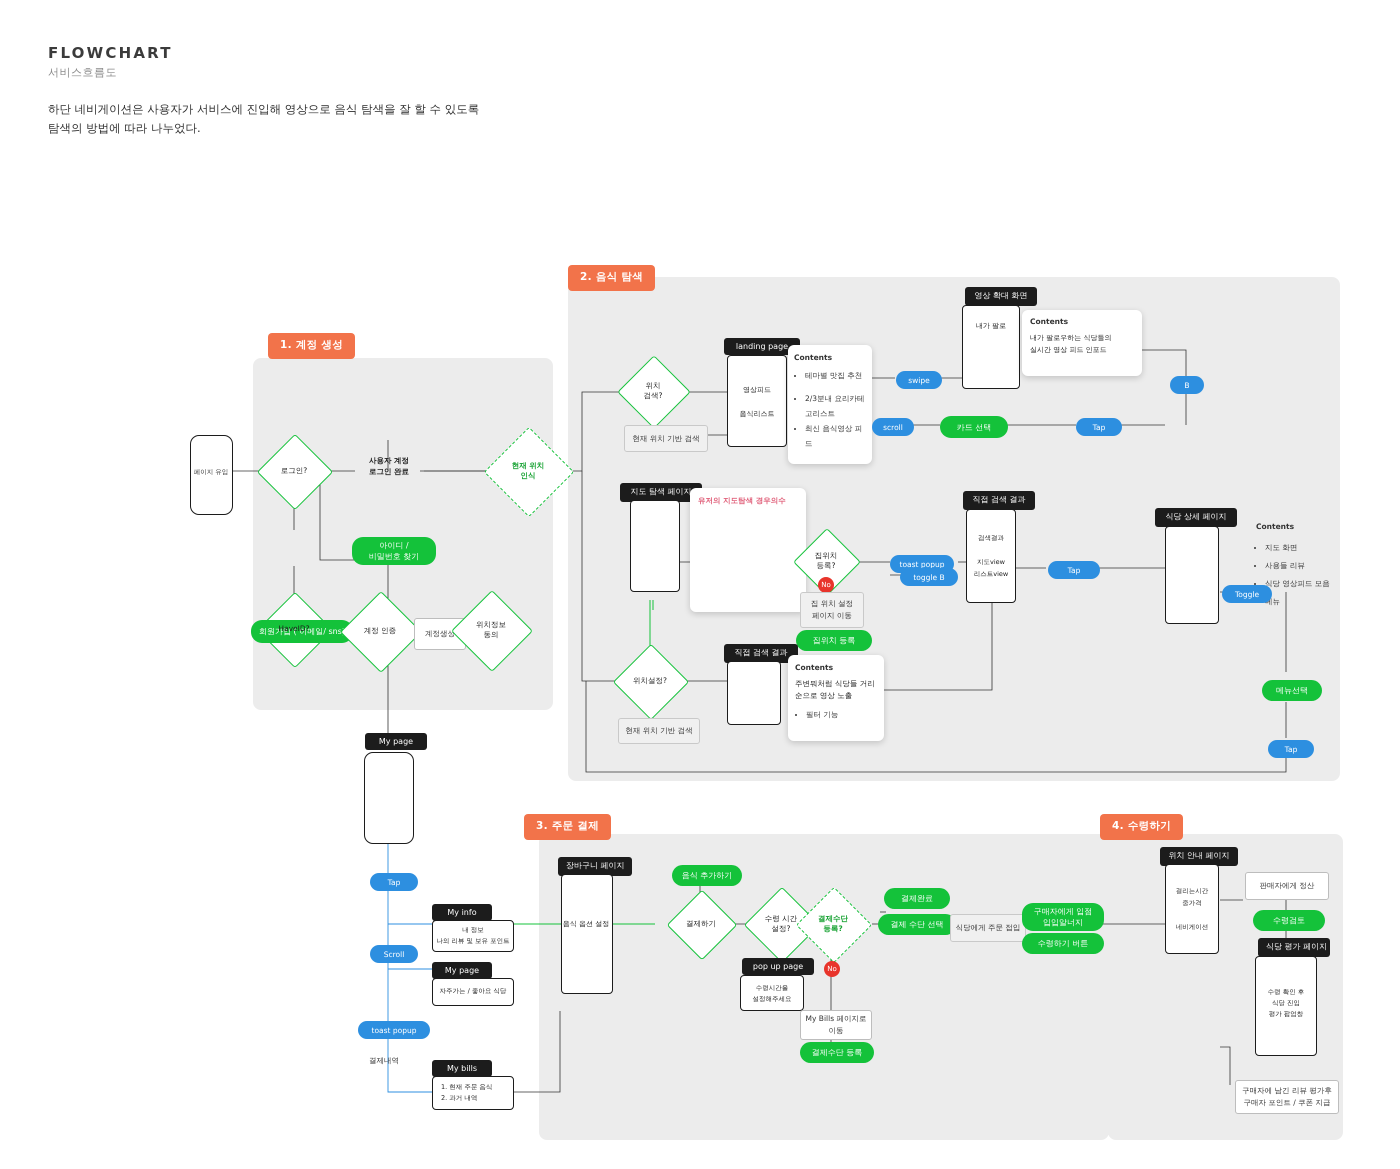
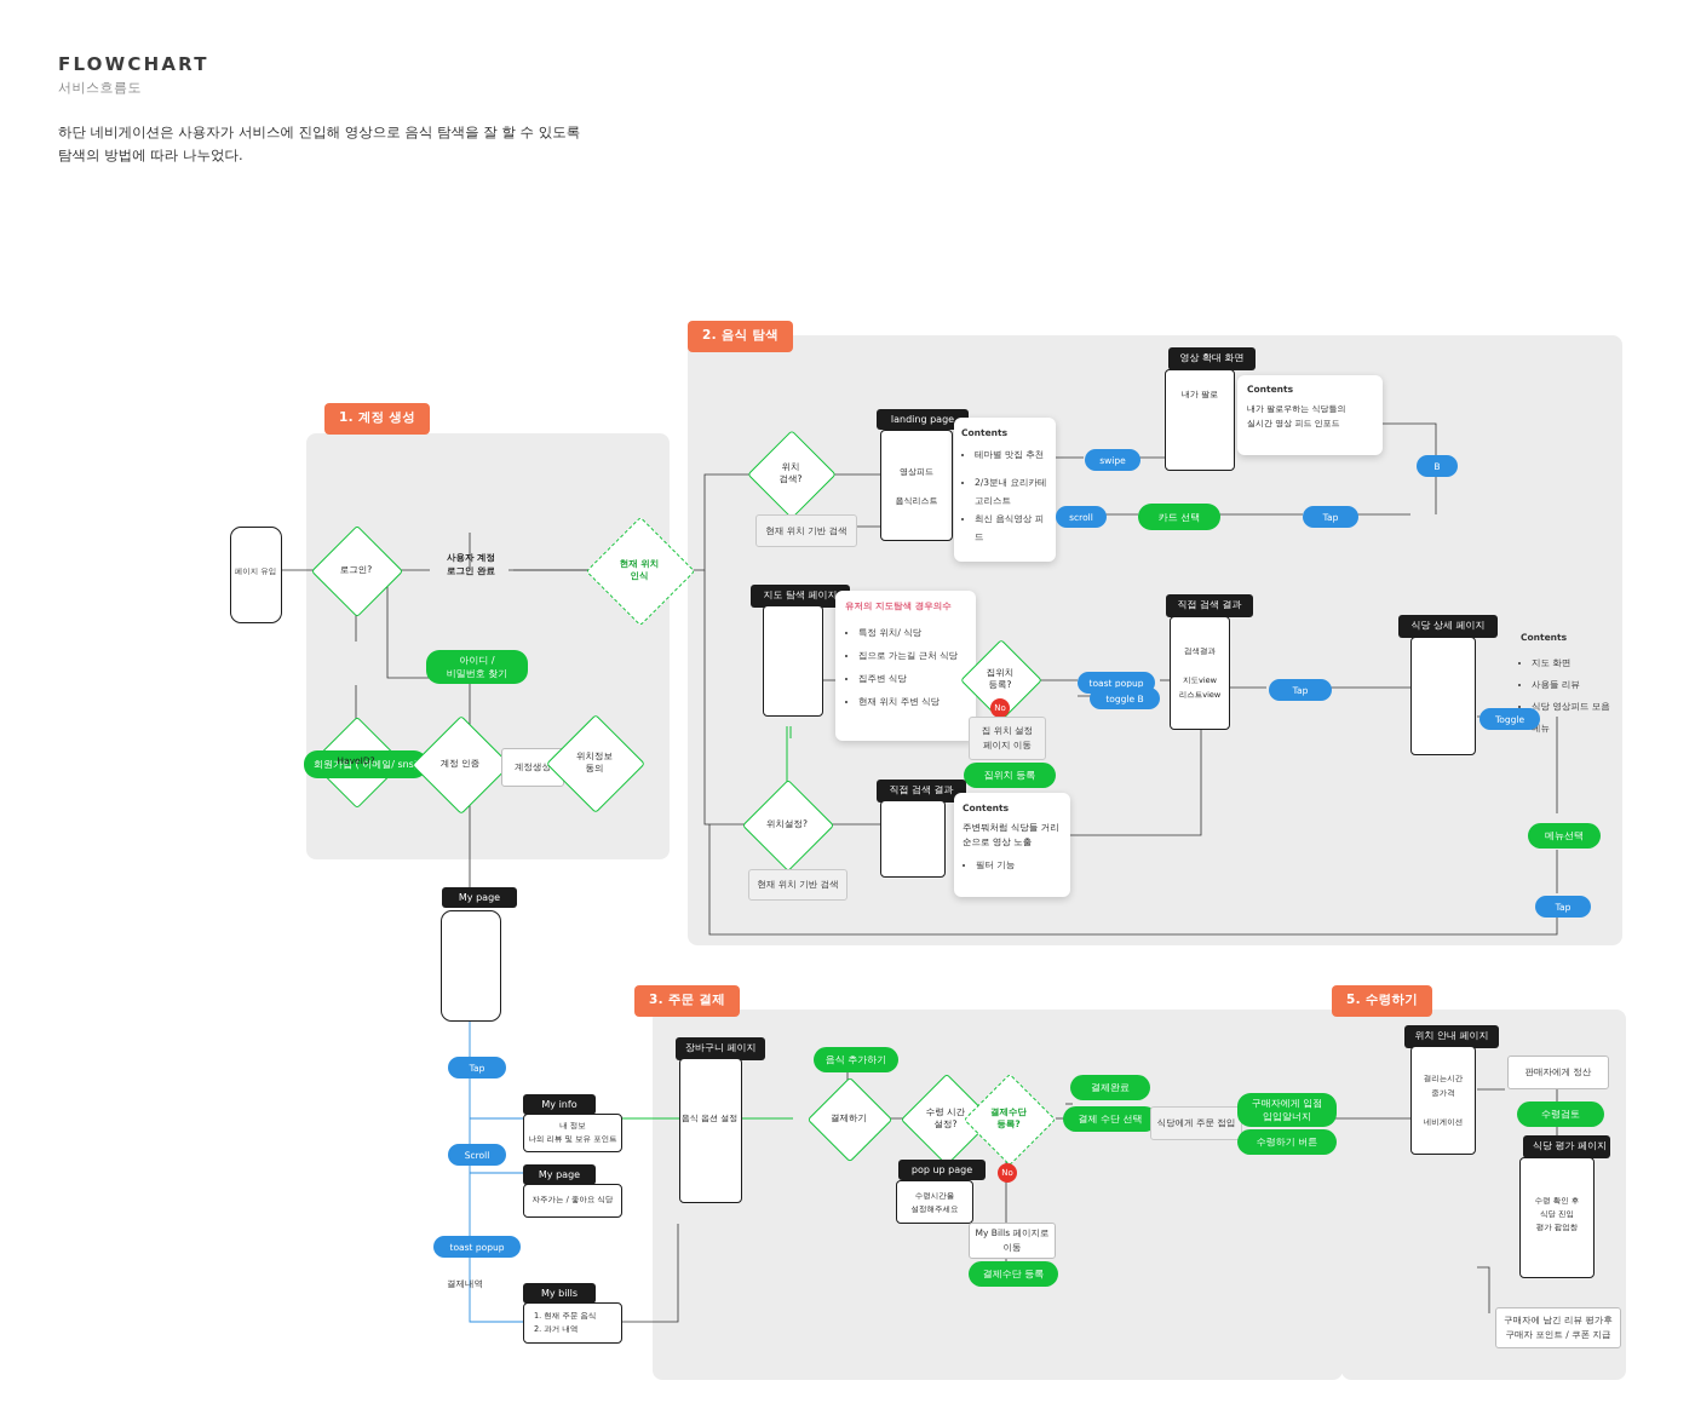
  FLOWCHART
  서비스흐름도
  하단 네비게이션은 사용자가 서비스에 진입해 영상으로 음식 탐색을 잘 할 수 있도록
  탐색의 방법에 따라 나누었다.
  1. 계정 생성
  2. 음식 탐색
  3. 주문 결제
- 4. 수령하기
+ 5. 수령하기
  페이지 유입
  로그인?
  HaveID?
  회원가입 ( 이메일/ sn
  계정 인증
  계정생성
  아이디 /
  비밀번호 찾기
  사용자 계정
  로그인 완료
  위치정보
  동의
  현재 위치
  인식
  My page
  Tap
  My info
  내 정보
  나의 리뷰 및 보유 포인트
  Scroll
  My page
  자주가는 / 좋아요 식당
  toast popup
  결제내역
  My bills
  1. 현재 주문 음식
  2. 과거 내역
  위치
  검색?
  현재 위치 기반 검색
  landing page
  영상피드
  음식리스트
  Contents
  테마별 맛집 추천
  2/3분내 요리카테고리스트
  최신 음식영상 피드
  swipe
  scroll
  카드 선택
  Tap
  B
  영상 확대 화면
  내가 팔로
  Contents
  내가 팔로우하는 식당들의
  실시간 영상 피드 인포드
  지도 탐색 페이지
  유저의 지도탐색 경우의수
+ 특정 위치/ 식당
+ 집으로 가는길 근처 식당
+ 집주변 식당
+ 현재 위치 주변 식당
  집위치
  등록?
  No
  집 위치 설정
  페이지 이동
  집위치 등록
  toast popup
  toggle B
  직접 검색 결과
  검색결과
  지도view
  리스트view
  Tap
  식당 상세 페이지
  Contents
  지도 화면
  사용들 리뷰
  식당 영상피드 모음
  메뉴
  Toggle
  메뉴선택
  Tap
  위치설정?
  현재 위치 기반 검색
  직접 검색 결과
  Contents
  주변뭐처럼 식당들 거리순으로 영상 노출
  필터 기능
  장바구니 페이지
  음식 옵션 설정
  음식 추가하기
  결제하기
  수령 시간
  설정?
  결제수단
  등록?
  No
  pop up page
  수령시간을
  설정해주세요
  My Bills 페이지로 이동
  결제수단 등록
  결제완료
  결제 수단 선택
  식당에게 주문 접입
  구매자에게 입점
  입입알너지
  수령하기 버튼
  위치 안내 페이지
  걸리는시간
  중가격
  네비게이션
  판매자에게 정산
  수령검토
  식당 평가 페이지
  수령 확인 후
  식당 진입
  평가 팝업창
  구매자에 남긴 리뷰 평가후
  구매자 포인트 / 쿠폰 지급
